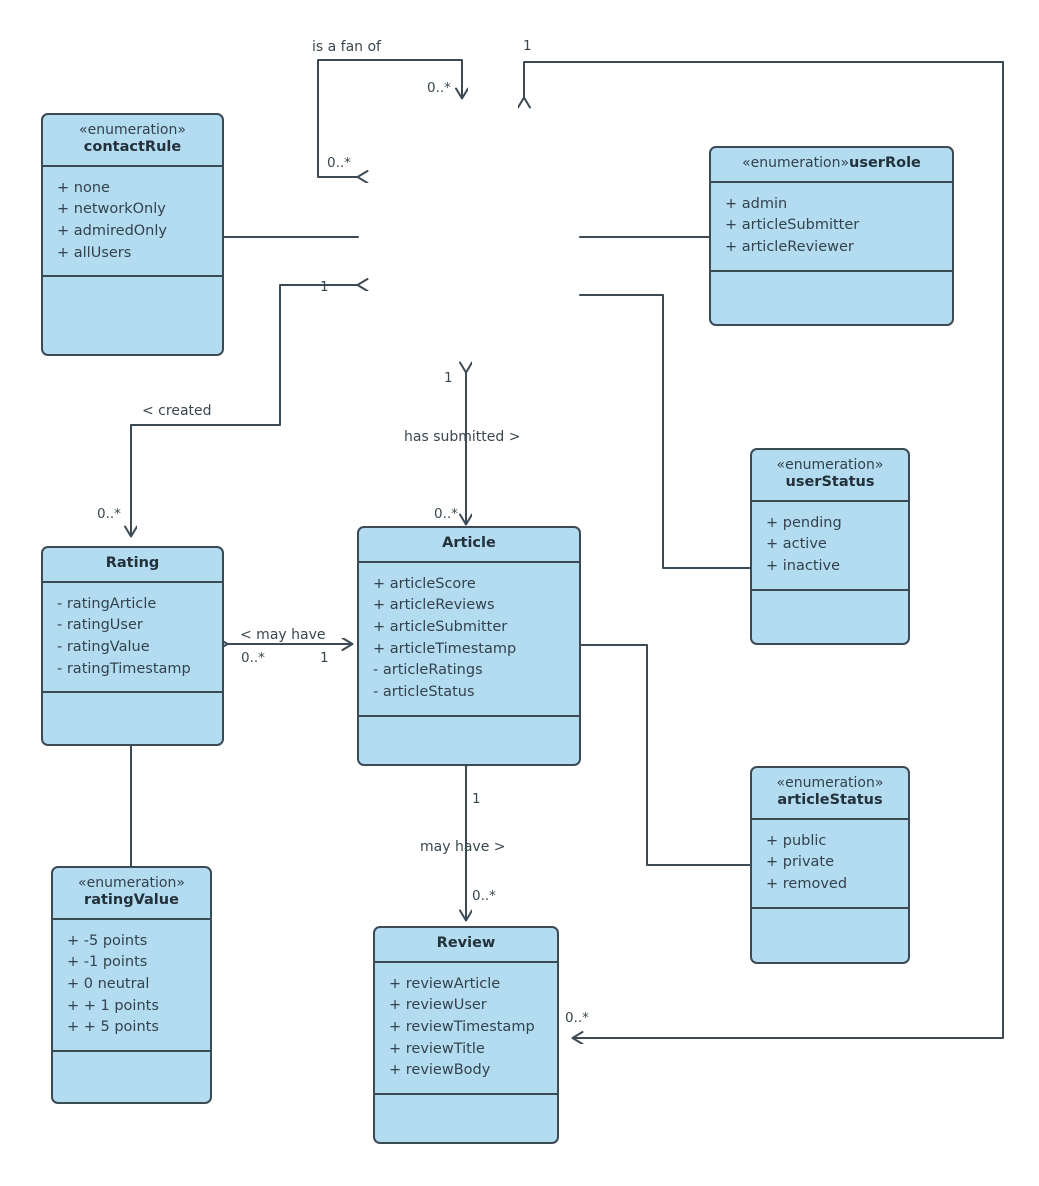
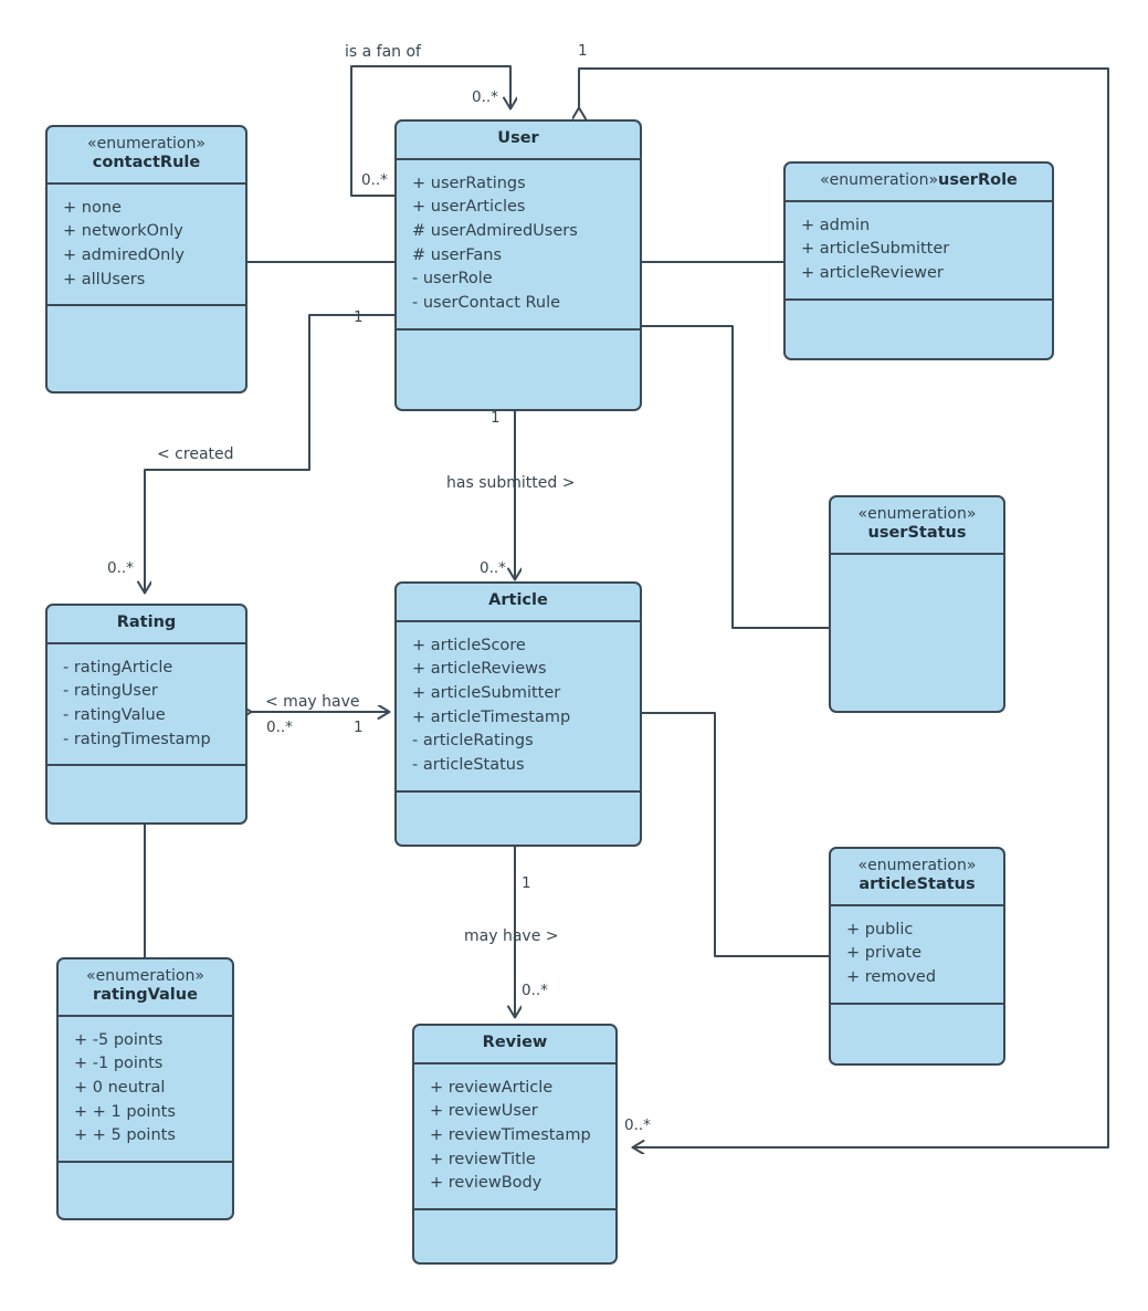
  is a fan of
  0..*
  0..*
  1
  0..*
  < created
  1
  0..*
  has submitted >
  1
  0..*
  < may have
  0..*
  1
  may have >
  1
  0..*
  «enumeration»
  contactRule
  + none
  + networkOnly
  + admiredOnly
  + allUsers
+ User
+ + userRatings
+ + userArticles
+ # userAdmiredUsers
+ # userFans
+ - userRole
+ - userContact Rule
  «enumeration»userRole
  + admin
  + articleSubmitter
  + articleReviewer
  «enumeration»
  userStatus
- + pending
- + active
- + inactive
  Rating
  - ratingArticle
  - ratingUser
  - ratingValue
  - ratingTimestamp
  Article
  + articleScore
  + articleReviews
  + articleSubmitter
  + articleTimestamp
  - articleRatings
  - articleStatus
  «enumeration»
  articleStatus
  + public
  + private
  + removed
  «enumeration»
  ratingValue
  + -5 points
  + -1 points
  + 0 neutral
  + + 1 points
  + + 5 points
  Review
  + reviewArticle
  + reviewUser
  + reviewTimestamp
  + reviewTitle
  + reviewBody
